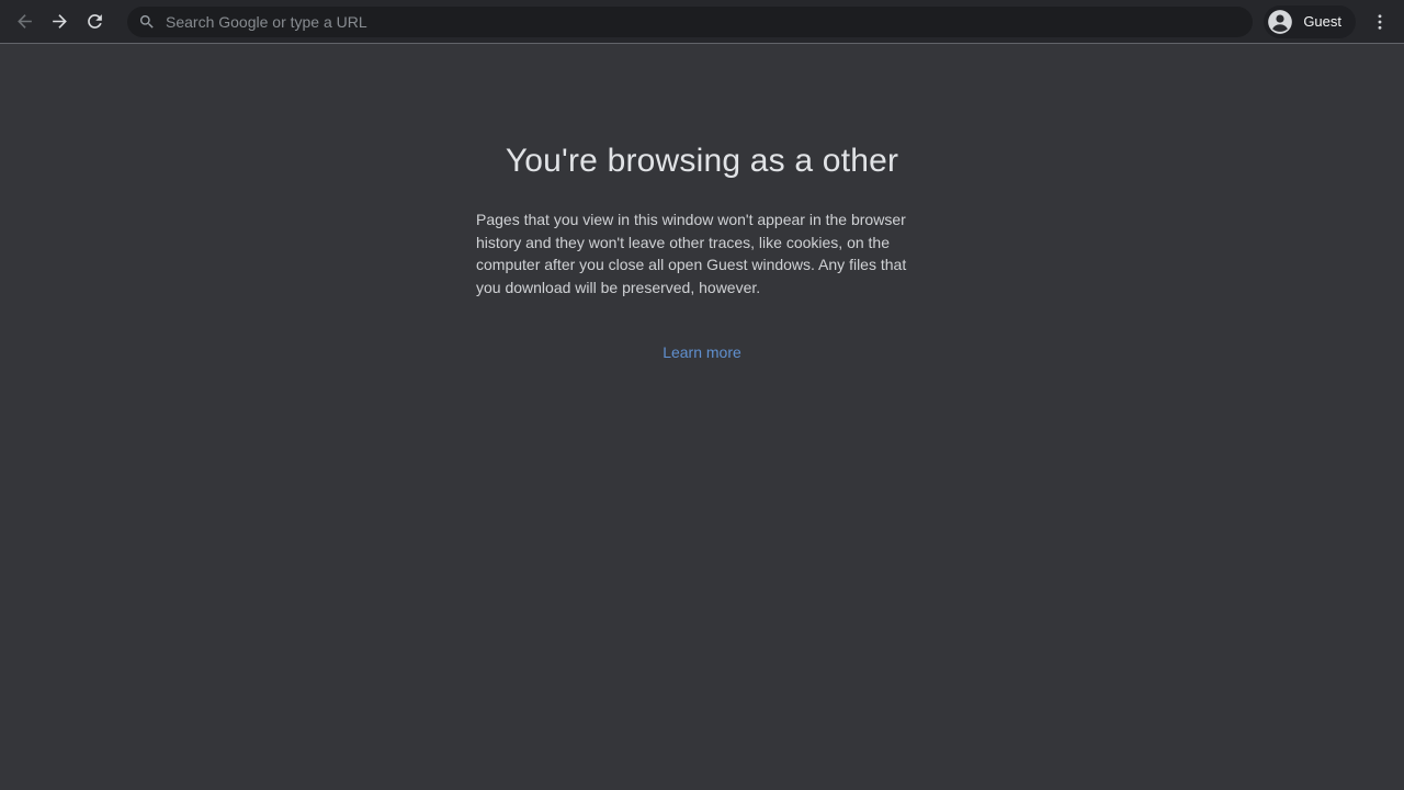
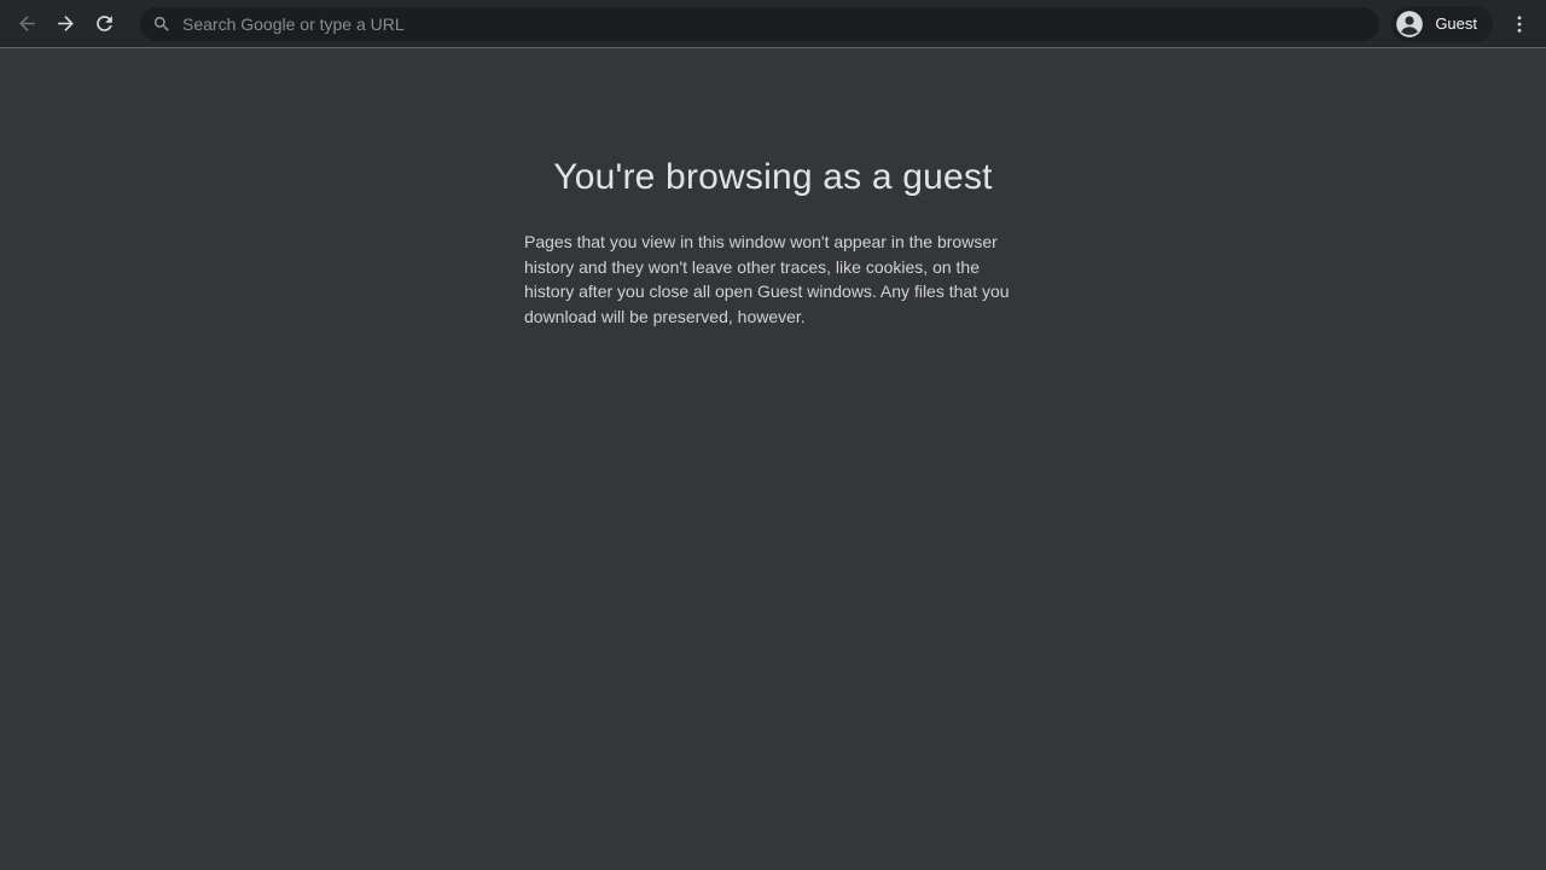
  Search Google or type a URL
  Guest
- You're browsing as a other
+ You're browsing as a guest
- Pages that you view in this window won't appear in the browser history and they won't leave other traces, like cookies, on the computer after you close all open Guest windows. Any files that you download will be preserved, however.
+ Pages that you view in this window won't appear in the browser history and they won't leave other traces, like cookies, on the history after you close all open Guest windows. Any files that you download will be preserved, however.
- Learn more
